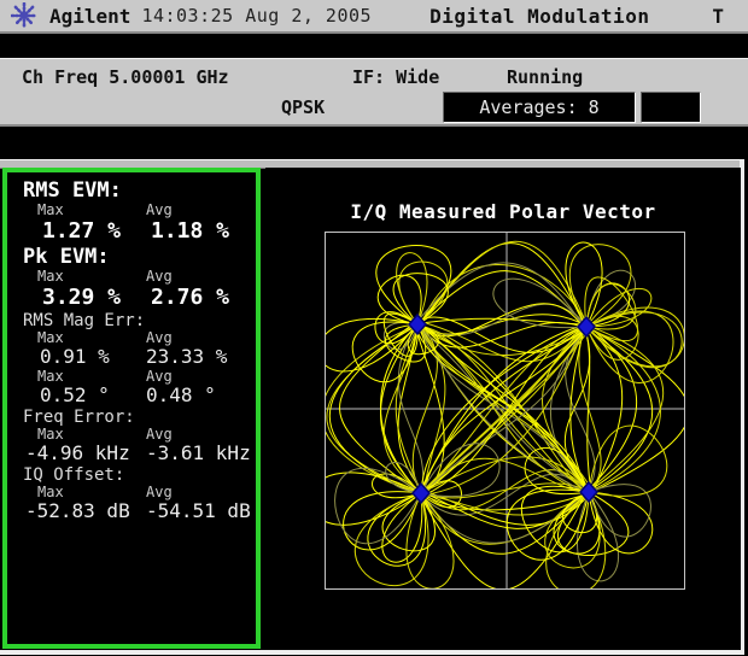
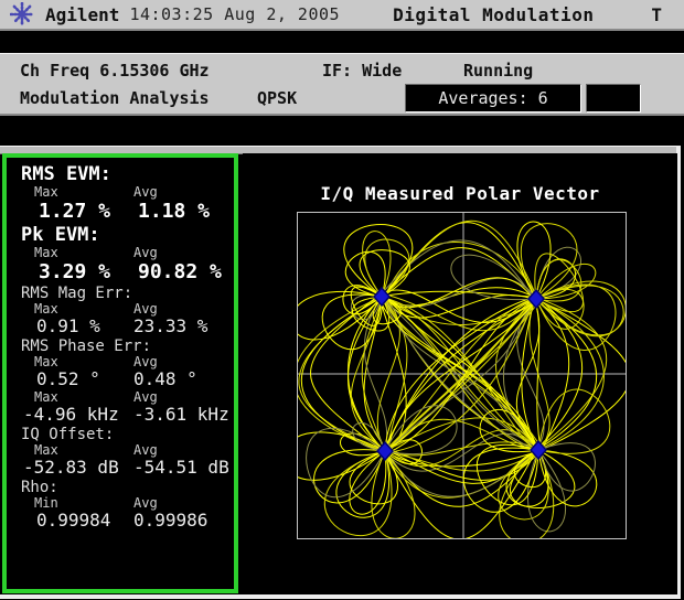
  Agilent
  14:03:25 Aug 2, 2005
  Digital Modulation
  T
- Ch Freq 5.00001 GHz
+ Ch Freq 6.15306 GHz
  IF: Wide
  Running
+ Modulation Analysis
  QPSK
- Averages: 8
+ Averages: 6
  RMS EVM:
  Max Avg
  1.27 % 1.18 %
  Pk EVM:
  Max Avg
- 3.29 % 2.76 %
+ 3.29 % 90.82 %
  RMS Mag Err:
  Max Avg
  0.91 % 23.33 %
+ RMS Phase Err:
  Max Avg
  0.52 ° 0.48 °
- Freq Error:
  Max Avg
  -4.96 kHz -3.61 kHz
  IQ Offset:
  Max Avg
  -52.83 dB -54.51 dB
+ Rho:
+ Min Avg
+ 0.99984 0.99986
  I/Q Measured Polar Vector
